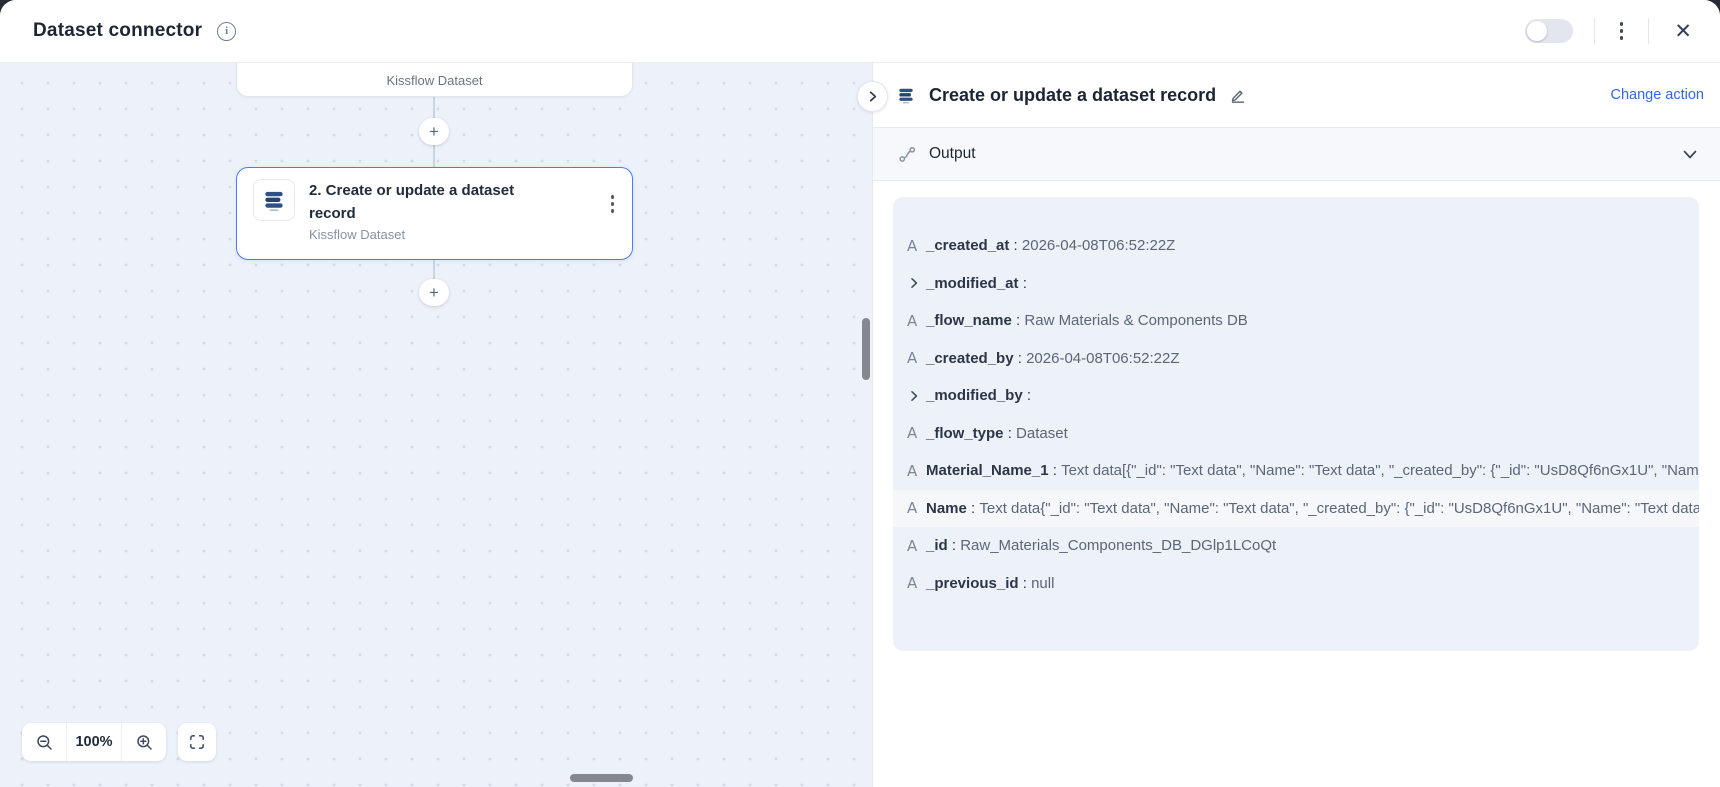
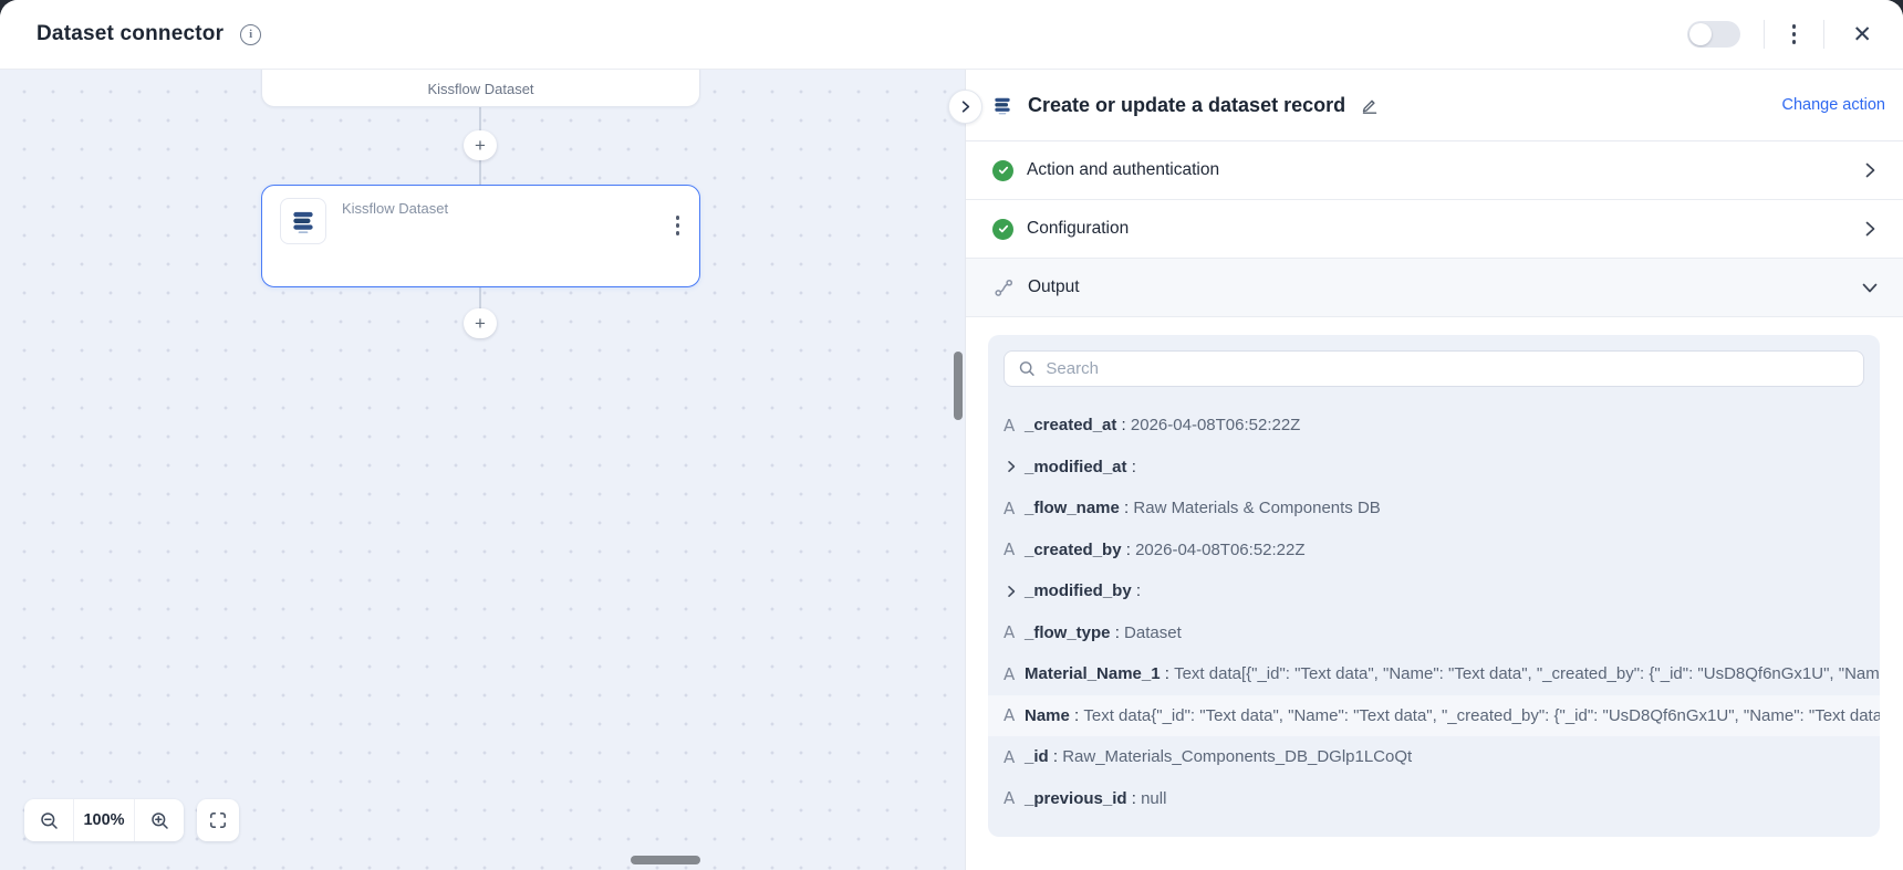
  Dataset connector
  i
  ✕
  Kissflow Dataset
  +
- 2. Create or update a dataset record
  Kissflow Dataset
  +
  100%
  Create or update a dataset record
  Change action
+ Action and authentication
+ Configuration
  Output
+ Search
  A
  _created_at
  :
  2026-04-08T06:52:22Z
  _modified_at
  :
  A
  _flow_name
  :
  Raw Materials & Components DB
  A
  _created_by
  :
  2026-04-08T06:52:22Z
  _modified_by
  :
  A
  _flow_type
  :
  Dataset
  A
  Material_Name_1
  :
  Text data[{"_id": "Text data", "Name": "Text data", "_created_by": {"_id": "UsD8Qf6nGx1U", "Nam
  A
  Name
  :
  Text data{"_id": "Text data", "Name": "Text data", "_created_by": {"_id": "UsD8Qf6nGx1U", "Name": "Text data
  A
  _id
  :
  Raw_Materials_Components_DB_DGlp1LCoQt
  A
  _previous_id
  :
  null
